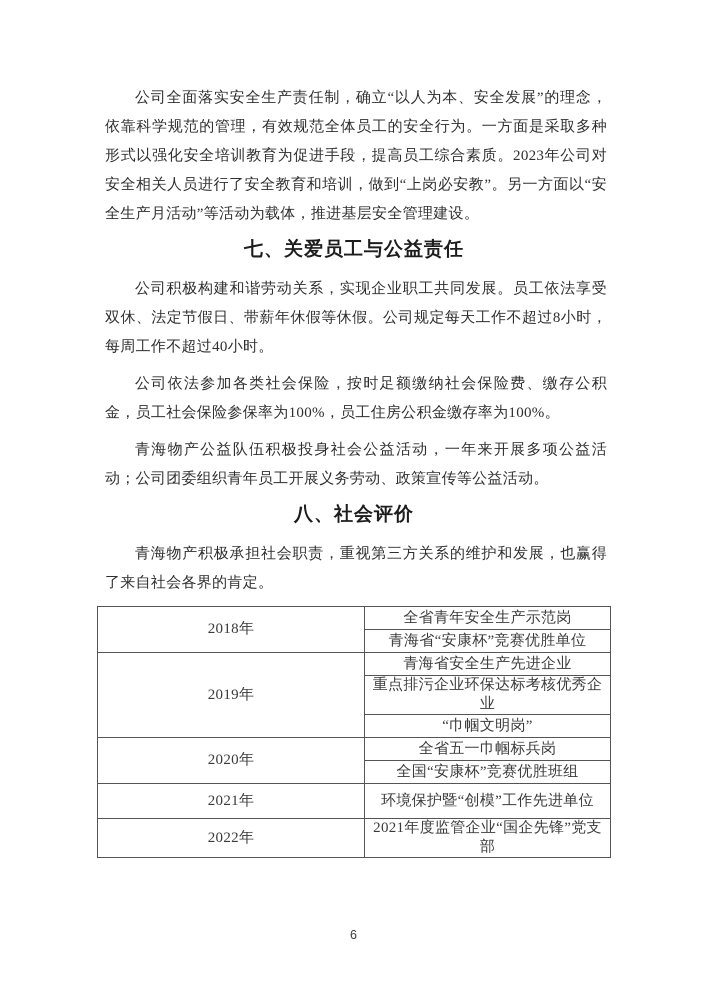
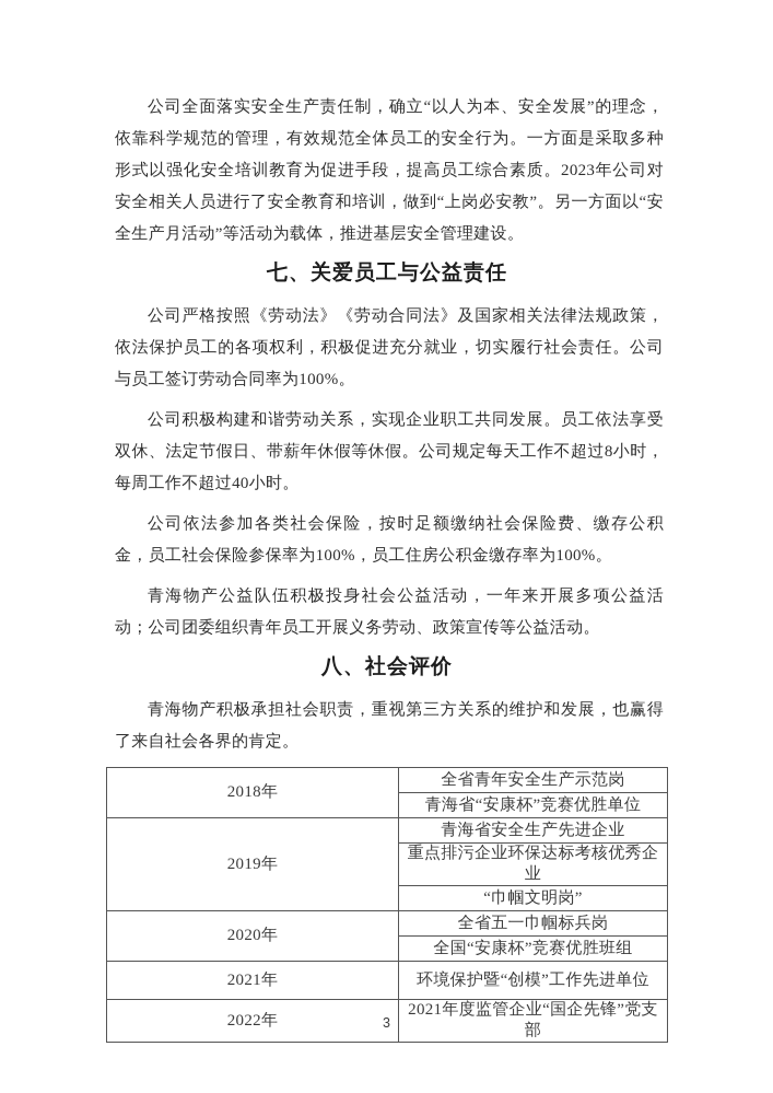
  公司全面落实安全生产责任制，确立“以人为本、安全发展”的理念，依靠科学规范的管理，有效规范全体员工的安全行为。一方面是采取多种形式以强化安全培训教育为促进手段，提高员工综合素质。2023年公司对安全相关人员进行了安全教育和培训，做到“上岗必安教”。另一方面以“安全生产月活动”等活动为载体，推进基层安全管理建设。
  七、关爱员工与公益责任
+ 公司严格按照《劳动法》《劳动合同法》及国家相关法律法规政策，依法保护员工的各项权利，积极促进充分就业，切实履行社会责任。公司与员工签订劳动合同率为100%。
  公司积极构建和谐劳动关系，实现企业职工共同发展。员工依法享受双休、法定节假日、带薪年休假等休假。公司规定每天工作不超过8小时，每周工作不超过40小时。
  公司依法参加各类社会保险，按时足额缴纳社会保险费、缴存公积金，员工社会保险参保率为100%，员工住房公积金缴存率为100%。
  青海物产公益队伍积极投身社会公益活动，一年来开展多项公益活动；公司团委组织青年员工开展义务劳动、政策宣传等公益活动。
  八、社会评价
  青海物产积极承担社会职责，重视第三方关系的维护和发展，也赢得了来自社会各界的肯定。
  2018年	全省青年安全生产示范岗
  青海省“安康杯”竞赛优胜单位
  2019年	青海省安全生产先进企业
  重点排污企业环保达标考核优秀企业
  “巾帼文明岗”
  2020年	全省五一巾帼标兵岗
  全国“安康杯”竞赛优胜班组
  2021年	环境保护暨“创模”工作先进单位
  2022年	2021年度监管企业“国企先锋”党支部
- 6
+ 3
